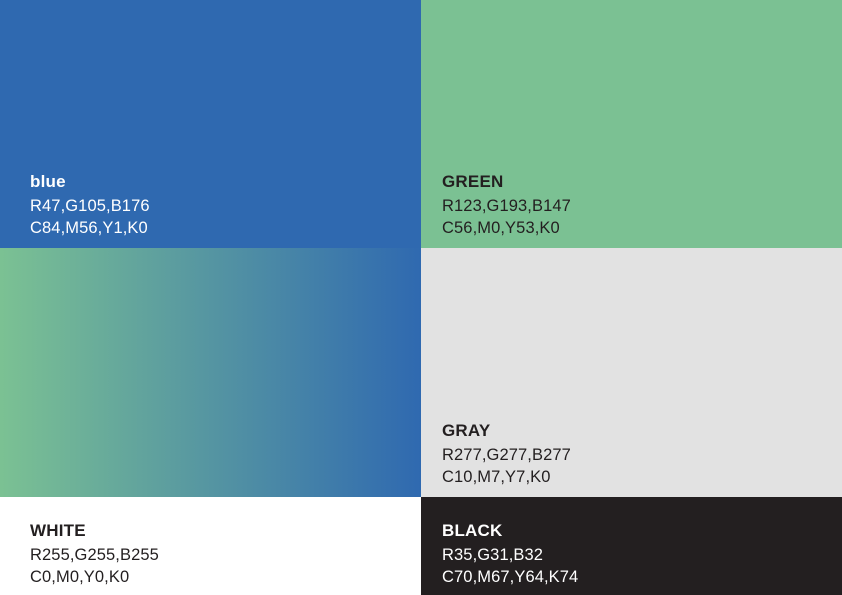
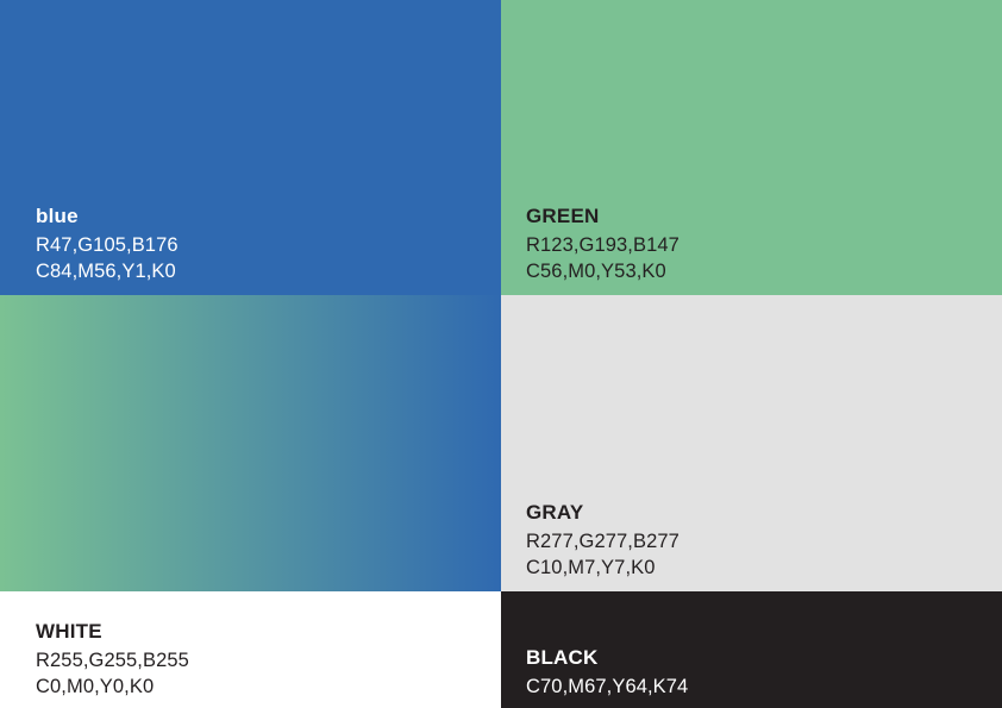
  blue
  R47,G105,B176
  C84,M56,Y1,K0
  GREEN
  R123,G193,B147
  C56,M0,Y53,K0
  GRAY
  R277,G277,B277
  C10,M7,Y7,K0
  WHITE
  R255,G255,B255
  C0,M0,Y0,K0
  BLACK
- R35,G31,B32
  C70,M67,Y64,K74
